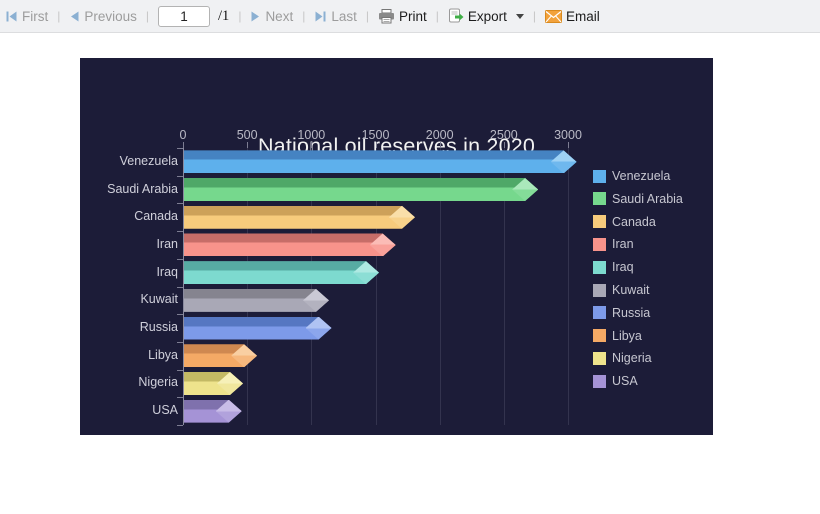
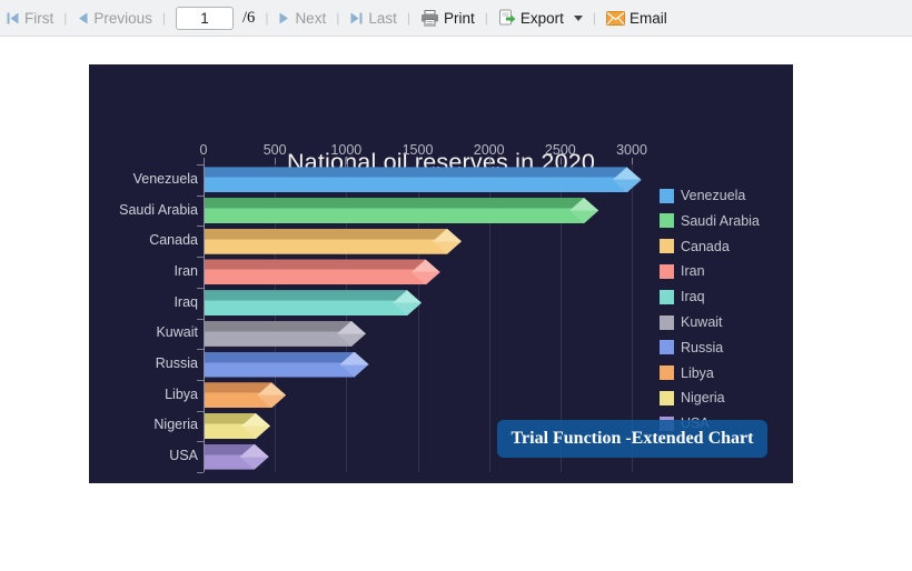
  First
  |
  Previous
  |
  1
- /1
+ /6
  |
  Next
  |
  Last
  |
  Print
  |
  Export
  |
  Email
  National oil reservs in 220
  0
  500
  1000
  1500
  2000
  2500
  3000
  Venezuela
  Saudi Arabia
  Canada
  Iran
  Iraq
  Kuwait
  Russia
  Libya
  Nigeria
  USA
  Venezuela
  Saudi Arabia
  Canada
  Iran
  Iraq
  Kuwait
  Russia
  Libya
  Nigeria
  USA
+ Trial Function -Extended Chart
